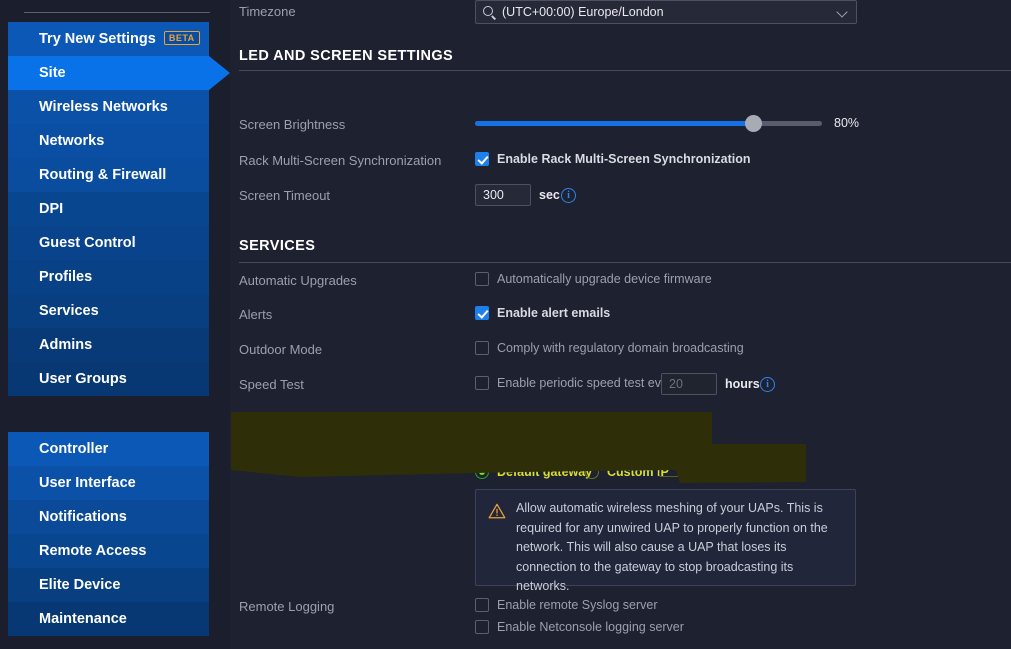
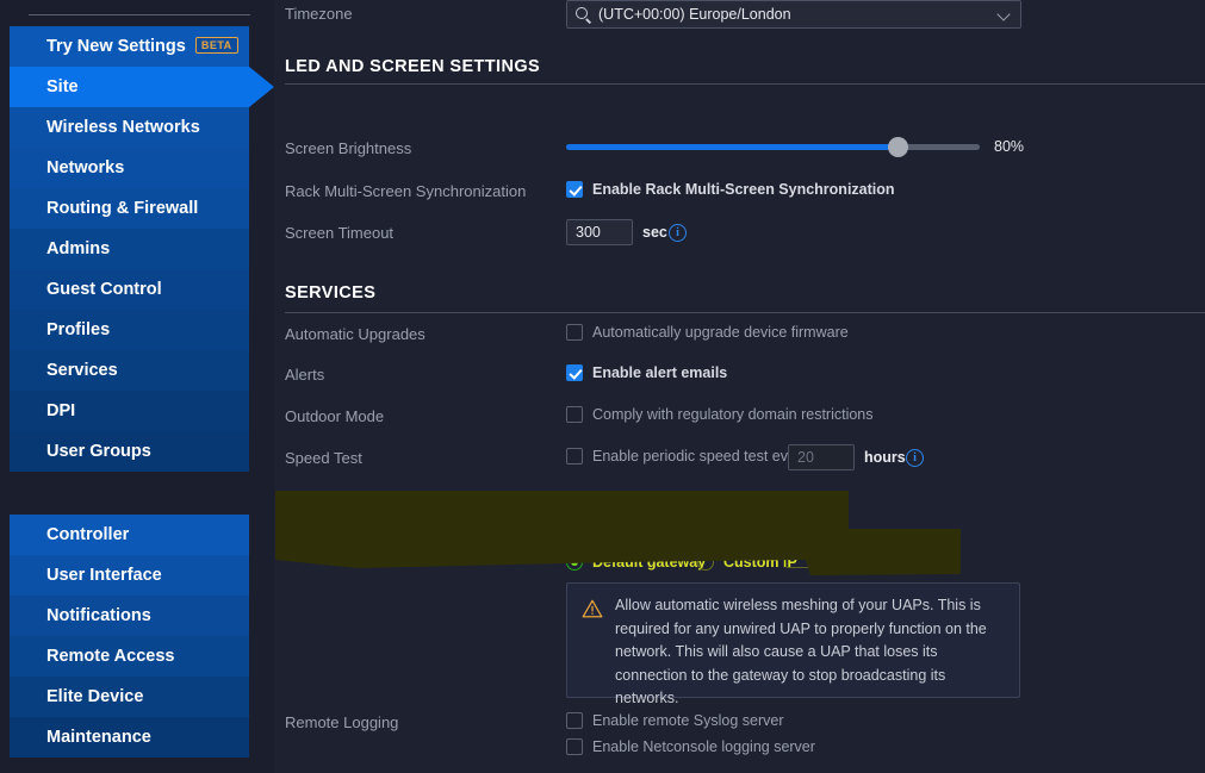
  Try New Settings BETA
  Site
  Wireless Networks
  Networks
  Routing & Firewall
- DPI
+ Admins
  Guest Control
  Profiles
  Services
- Admins
+ DPI
  User Groups
  Controller
  User Interface
  Notifications
  Remote Access
  Elite Device
  Maintenance
  Timezone
  (UTC+00:00) Europe/London
  LED AND SCREEN SETTINGS
  Screen Brightness
  80%
  Rack Multi-Screen Synchronization
  Enable Rack Multi-Screen Synchronization
  Screen Timeout
  300
  sec
  i
  SERVICES
  Automatic Upgrades
  Automatically upgrade device firmware
  Alerts
  Enable alert emails
  Outdoor Mode
- Comply with regulatory domain broadcasting
+ Comply with regulatory domain restrictions
  Speed Test
  Enable periodic speed test ev
  20
  hours
  i
  ault gateway
  Custom IP
  Allow automatic wireless meshing of your UAPs. This is required for any unwired UAP to properly function on the network. This will also cause a UAP that loses its connection to the gateway to stop broadcasting its networks.
  Remote Logging
  Enable remote Syslog server
  Enable Netconsole logging server
